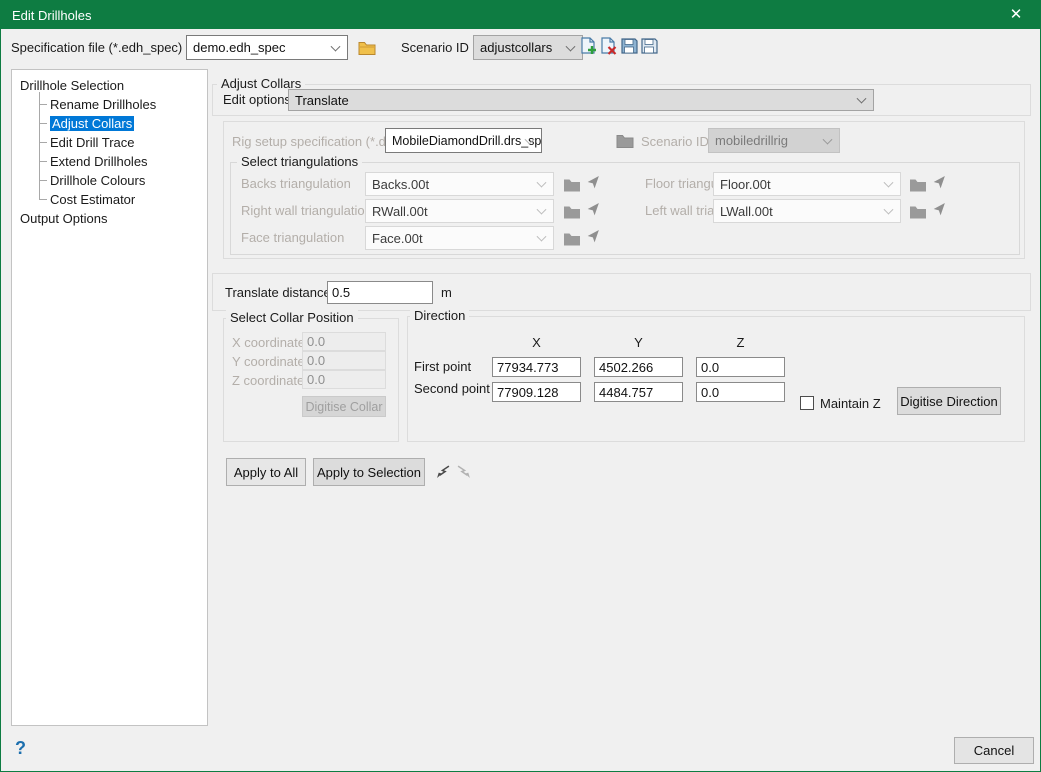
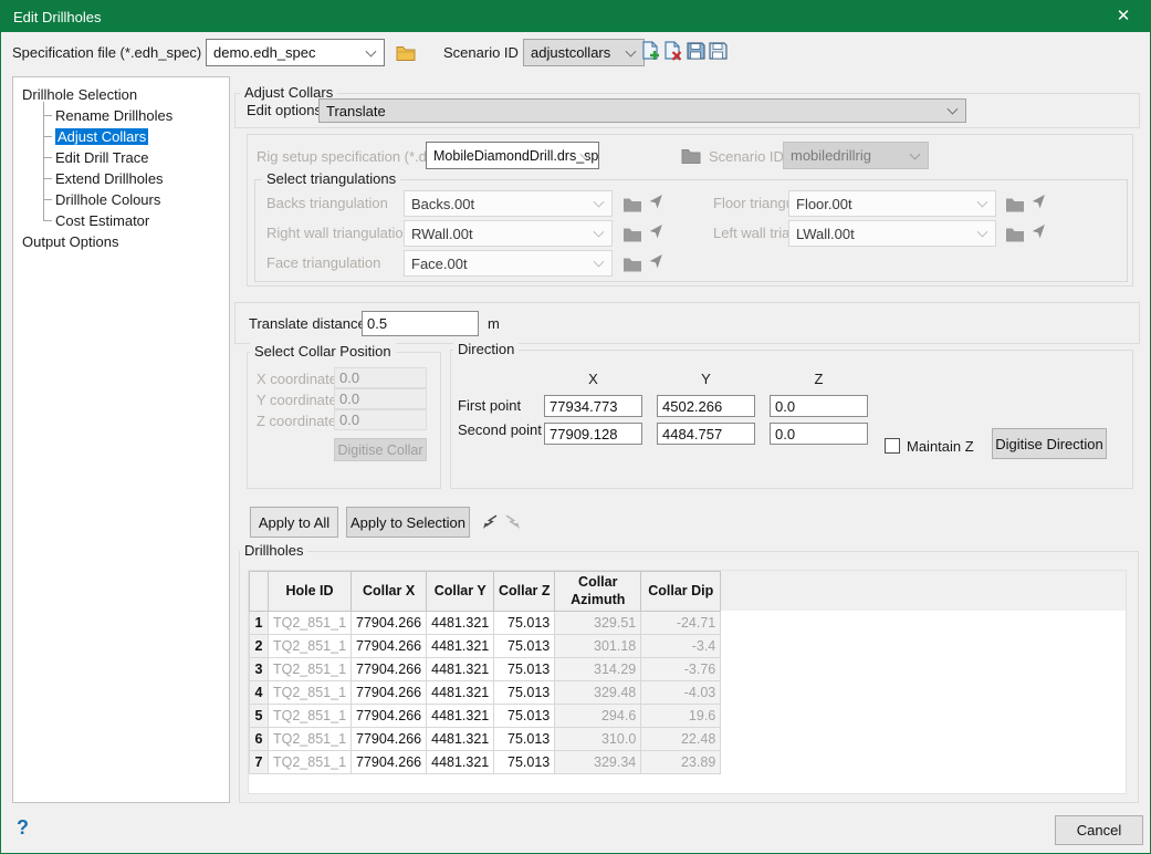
  Edit Drillholes
  ✕
  Specification file (*.edh_spec)
  demo.edh_spec
  Scenario ID
  adjustcollars
  Drillhole Selection
  Rename Drillholes
  Adjust Collars
  Edit Drill Trace
  Extend Drillholes
  Drillhole Colours
  Cost Estimator
  Output Options
  Adjust Collars
  Edit option
  Translate
  Rig setup specification (*.d
  MobileDiamondDrill.drs_sp
  Scenario ID
  mobiledrillrig
  Select triangulations
  Backs triangulation
  Backs.00t
  Floor.00t
  Right wall triangulatio
  RWall.00t
  LWall.00t
  Face triangulation
  Face.00t
  Translate distanc
  0.5
  m
  Select Collar Position
  X coordinat
  0.0
  Y coordinat
  0.0
  Z coordinate
  0.0
  Digitise Collar
  Direction
  X
  Y
  Z
  First point
  Second point
  77934.773
  4502.266
  0.0
  77909.128
  4484.757
  0.0
  Maintain Z
  Digitise Direction
  Apply to All
  Apply to Selection
+ Drillholes
+ 	Hole ID	Collar X	Collar Y	Collar Z	Collar Azimuth	Collar Dip
+ 1	TQ2_851_1	77904.266	4481.321	75.013	329.51	-24.71
+ 2	TQ2_851_1	77904.266	4481.321	75.013	301.18	-3.4
+ 3	TQ2_851_1	77904.266	4481.321	75.013	314.29	-3.76
+ 4	TQ2_851_1	77904.266	4481.321	75.013	329.48	-4.03
+ 5	TQ2_851_1	77904.266	4481.321	75.013	294.6	19.6
+ 6	TQ2_851_1	77904.266	4481.321	75.013	310.0	22.48
+ 7	TQ2_851_1	77904.266	4481.321	75.013	329.34	23.89
  ?
  Cancel
